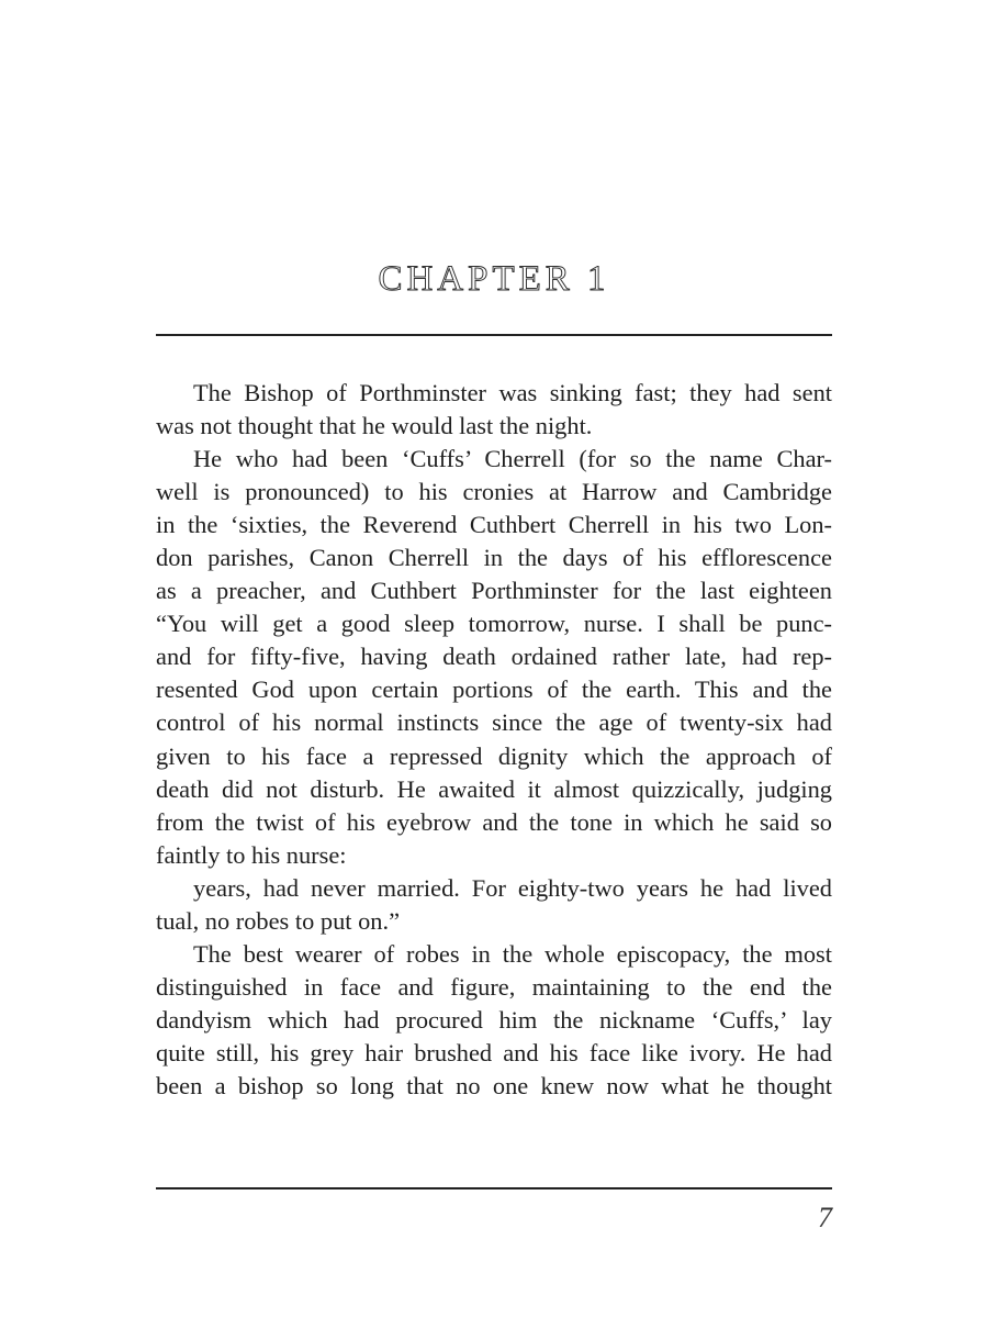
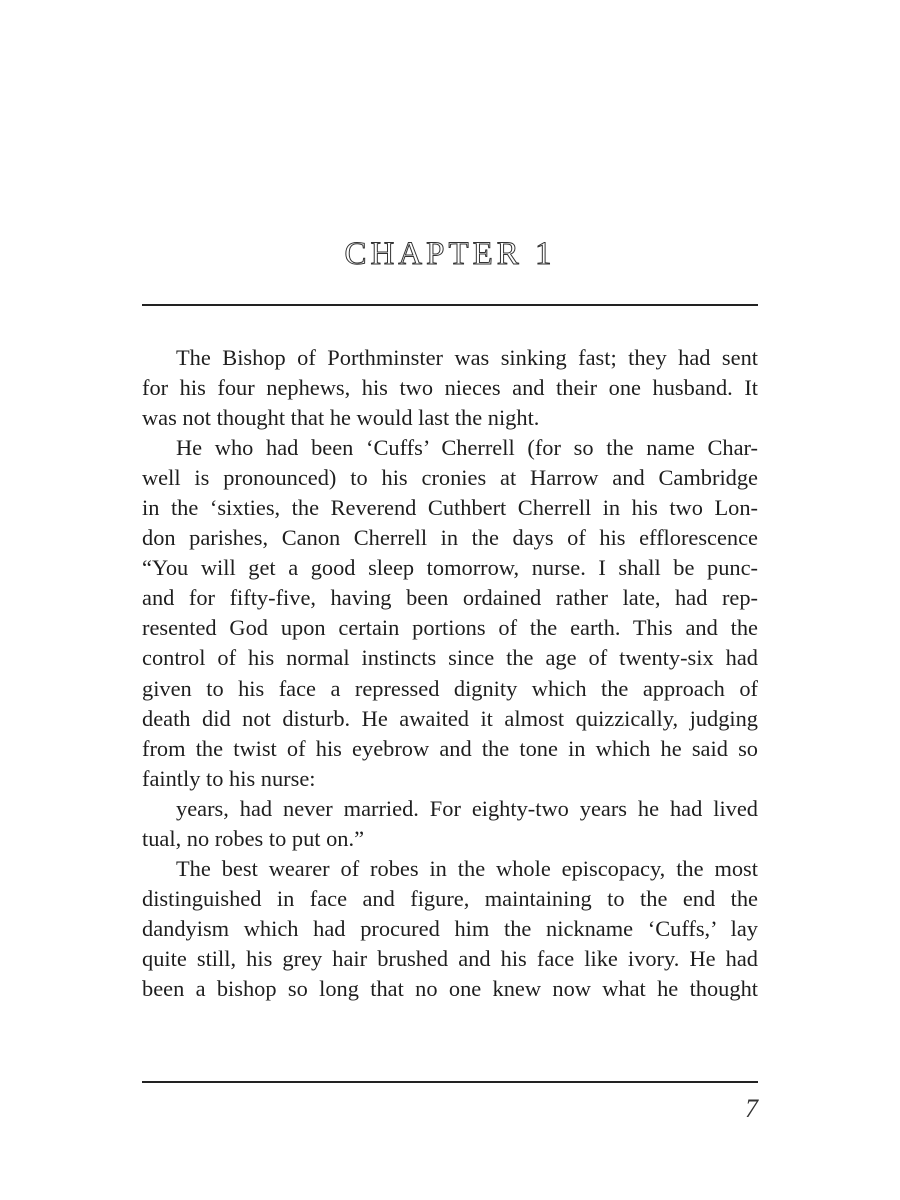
  CHAPTER 1
  The Bishop of Porthminster was sinking fast; they had sent
+ for his four nephews, his two nieces and their one husband. It
  was not thought that he would last the night.
  He who had been ‘Cuffs’ Cherrell (for so the name Char-
  well is pronounced) to his cronies at Harrow and Cambridge
  in the ‘sixties, the Reverend Cuthbert Cherrell in his two Lon-
  don parishes, Canon Cherrell in the days of his efflorescence
- as a preacher, and Cuthbert Porthminster for the last eighteen
  “You will get a good sleep tomorrow, nurse. I shall be punc-
- and for fifty-five, having death ordained rather late, had rep-
+ and for fifty-five, having been ordained rather late, had rep-
  resented God upon certain portions of the earth. This and the
  control of his normal instincts since the age of twenty-six had
  given to his face a repressed dignity which the approach of
  death did not disturb. He awaited it almost quizzically, judging
  from the twist of his eyebrow and the tone in which he said so
  faintly to his nurse:
  years, had never married. For eighty-two years he had lived
  tual, no robes to put on.”
  The best wearer of robes in the whole episcopacy, the most
  distinguished in face and figure, maintaining to the end the
  dandyism which had procured him the nickname ‘Cuffs,’ lay
  quite still, his grey hair brushed and his face like ivory. He had
  been a bishop so long that no one knew now what he thought
  7
